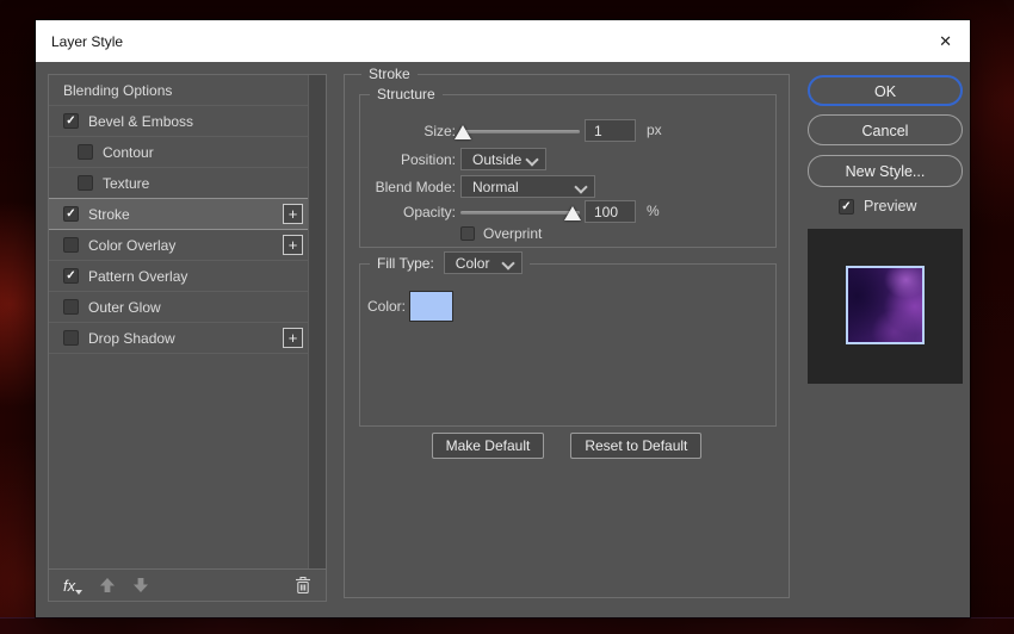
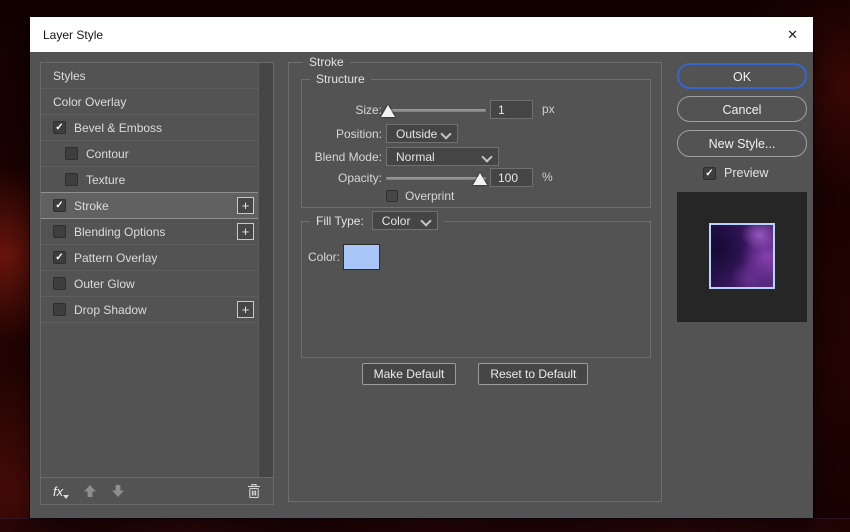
  Layer Style
  ✕
+ Styles
- Blending Options
+ Color Overlay
  ✓
  Bevel & Emboss
  Contour
  Texture
  ✓
  Stroke
  +
- Color Overlay
+ Blending Options
  +
  ✓
  Pattern Overlay
  Outer Glow
  Drop Shadow
  +
  fx
  Stroke
  Structure
  Size:
  1
  px
  Position:
  Outside
  Blend Mode:
  Normal
  Opacity:
  100
  %
  Overprint
  Fill Type:
  Color
  Color:
  Make Default
  Reset to Default
  OK
  Cancel
  New Style...
  ✓
  Preview
